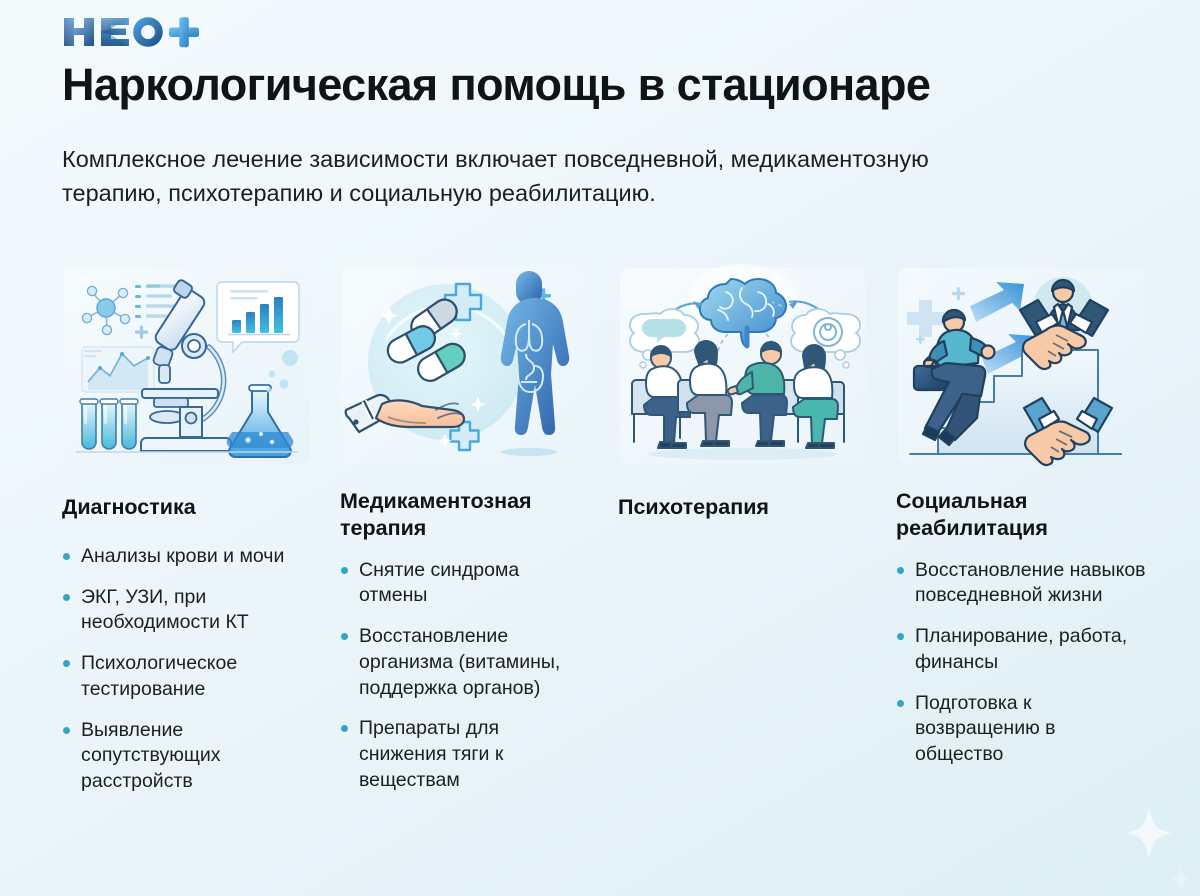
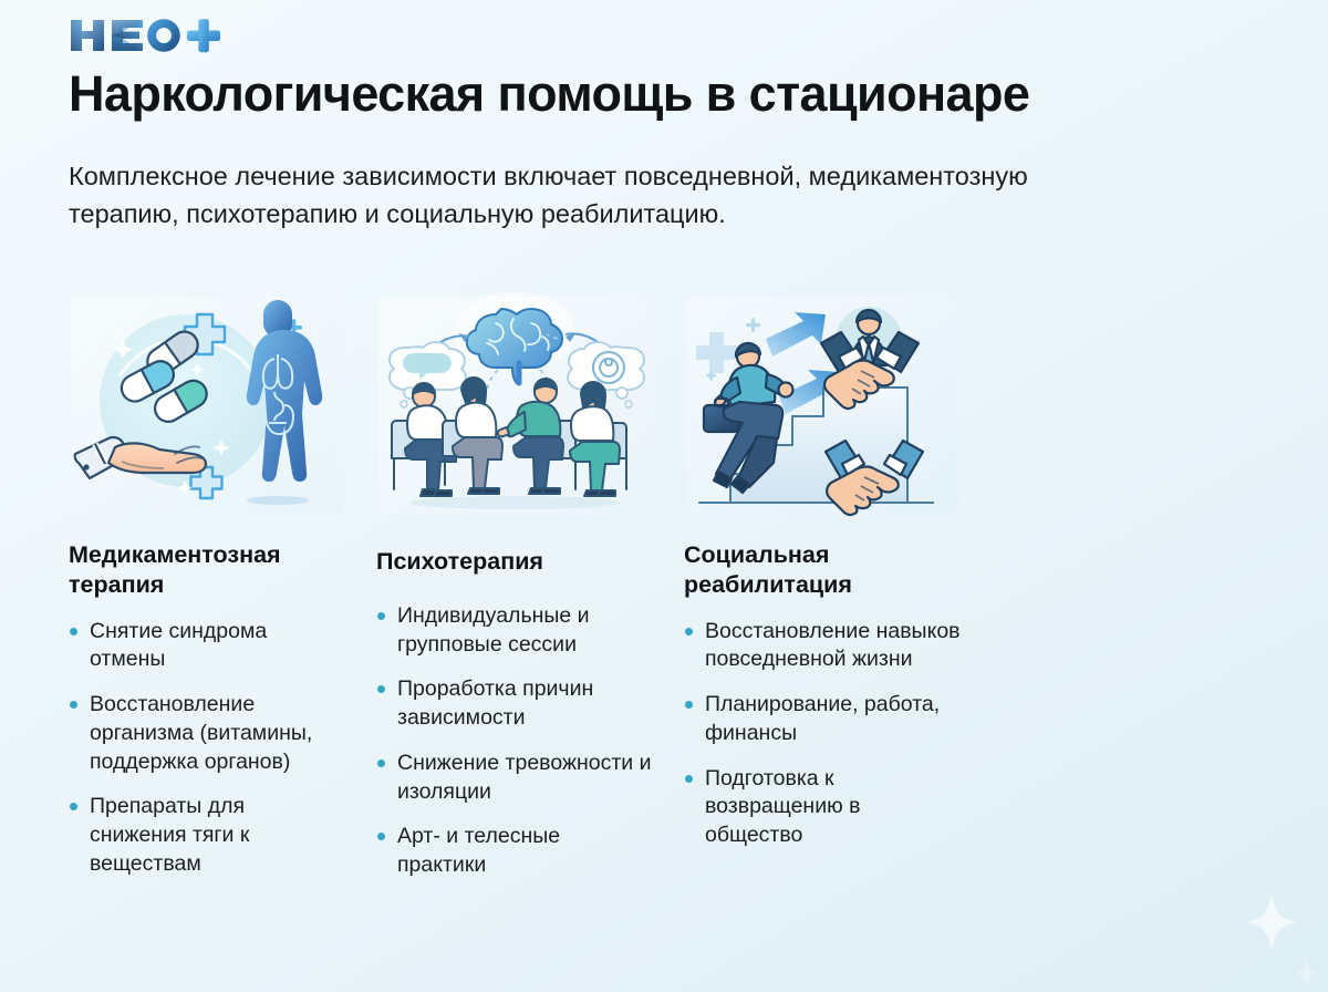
  Наркологическая помощь в стационаре
  Комплексное лечение зависимости включает повседневной, медикаментозную терапию, психотерапию и социальную реабилитацию.
- Диагностика
- Анализы крови и мочи
- ЭКГ, УЗИ, при необходимости КТ
- Психологическое тестирование
- Выявление сопутствующих расстройств
  Медикаментозная терапия
  Снятие синдрома отмены
  Восстановление организма (витамины, поддержка органов)
  Препараты для снижения тяги к веществам
  Психотерапия
+ Индивидуальные и групповые сессии
+ Проработка причин зависимости
+ Снижение тревожности и изоляции
+ Арт- и телесные практики
  Социальная реабилитация
  Восстановление навыков повседневной жизни
  Планирование, работа, финансы
  Подготовка к возвращению в общество
